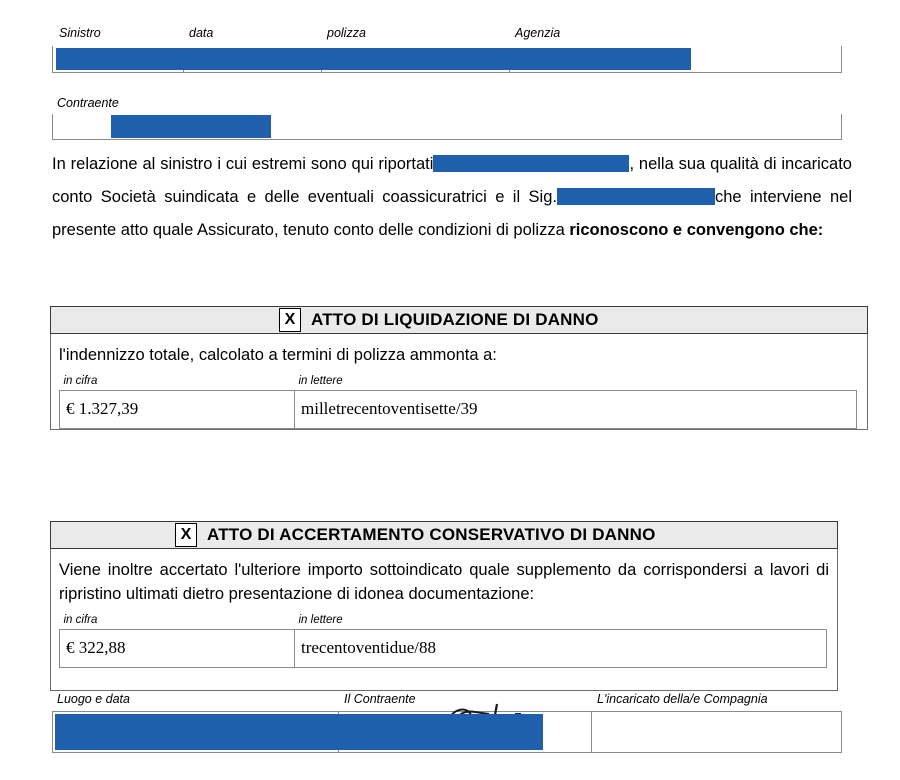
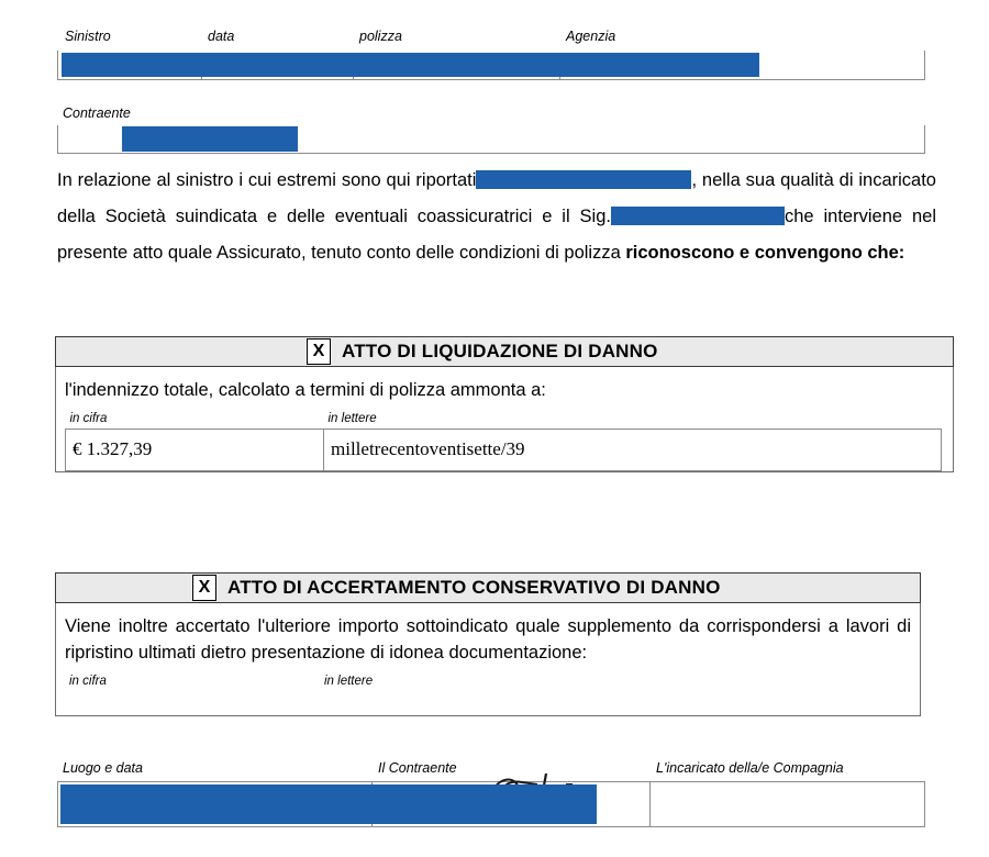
  Sinistro
  data
  polizza
  Agenzia
  Contraente
- In relazione al sinistro i cui estremi sono qui riportati , nella sua qualità di incaricato conto Società suindicata e delle eventuali coassicuratrici e il Sig. che interviene nel presente atto quale Assicurato, tenuto conto delle condizioni di polizza riconoscono e convengono che:
+ In relazione al sinistro i cui estremi sono qui riportati , nella sua qualità di incaricato della Società suindicata e delle eventuali coassicuratrici e il Sig. che interviene nel presente atto quale Assicurato, tenuto conto delle condizioni di polizza riconoscono e convengono che:
  X
  ATTO DI LIQUIDAZIONE DI DANNO
  l'indennizzo totale, calcolato a termini di polizza ammonta a:
  in cifra	in lettere
  € 1.327,39	milletrecentoventisette/39
  X
  ATTO DI ACCERTAMENTO CONSERVATIVO DI DANNO
  Viene inoltre accertato l'ulteriore importo sottoindicato quale supplemento da corrispondersi a lavori di ripristino ultimati dietro presentazione di idonea documentazione:
  in cifra	in lettere
- € 322,88	trecentoventidue/88
  Luogo e data
  Il Contraente
  L'incaricato della/e Compagnia
